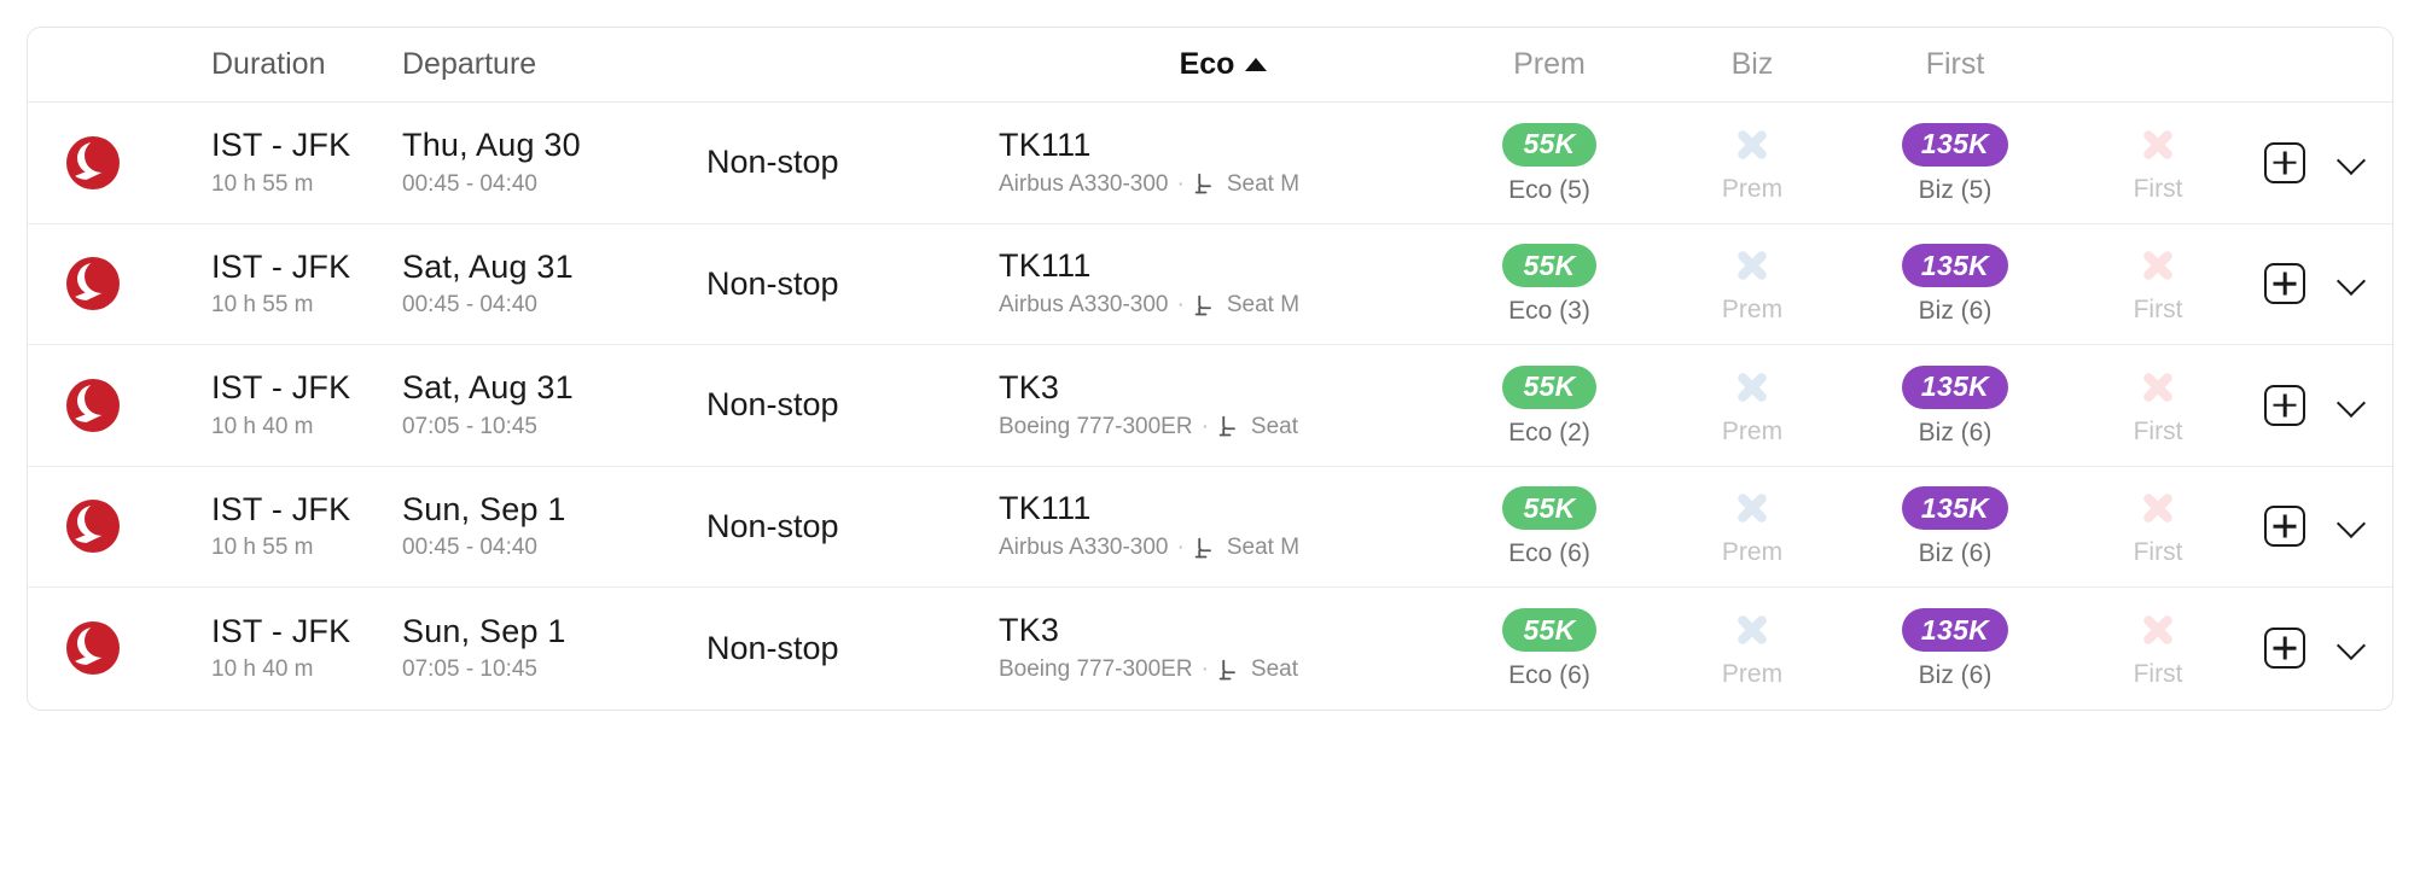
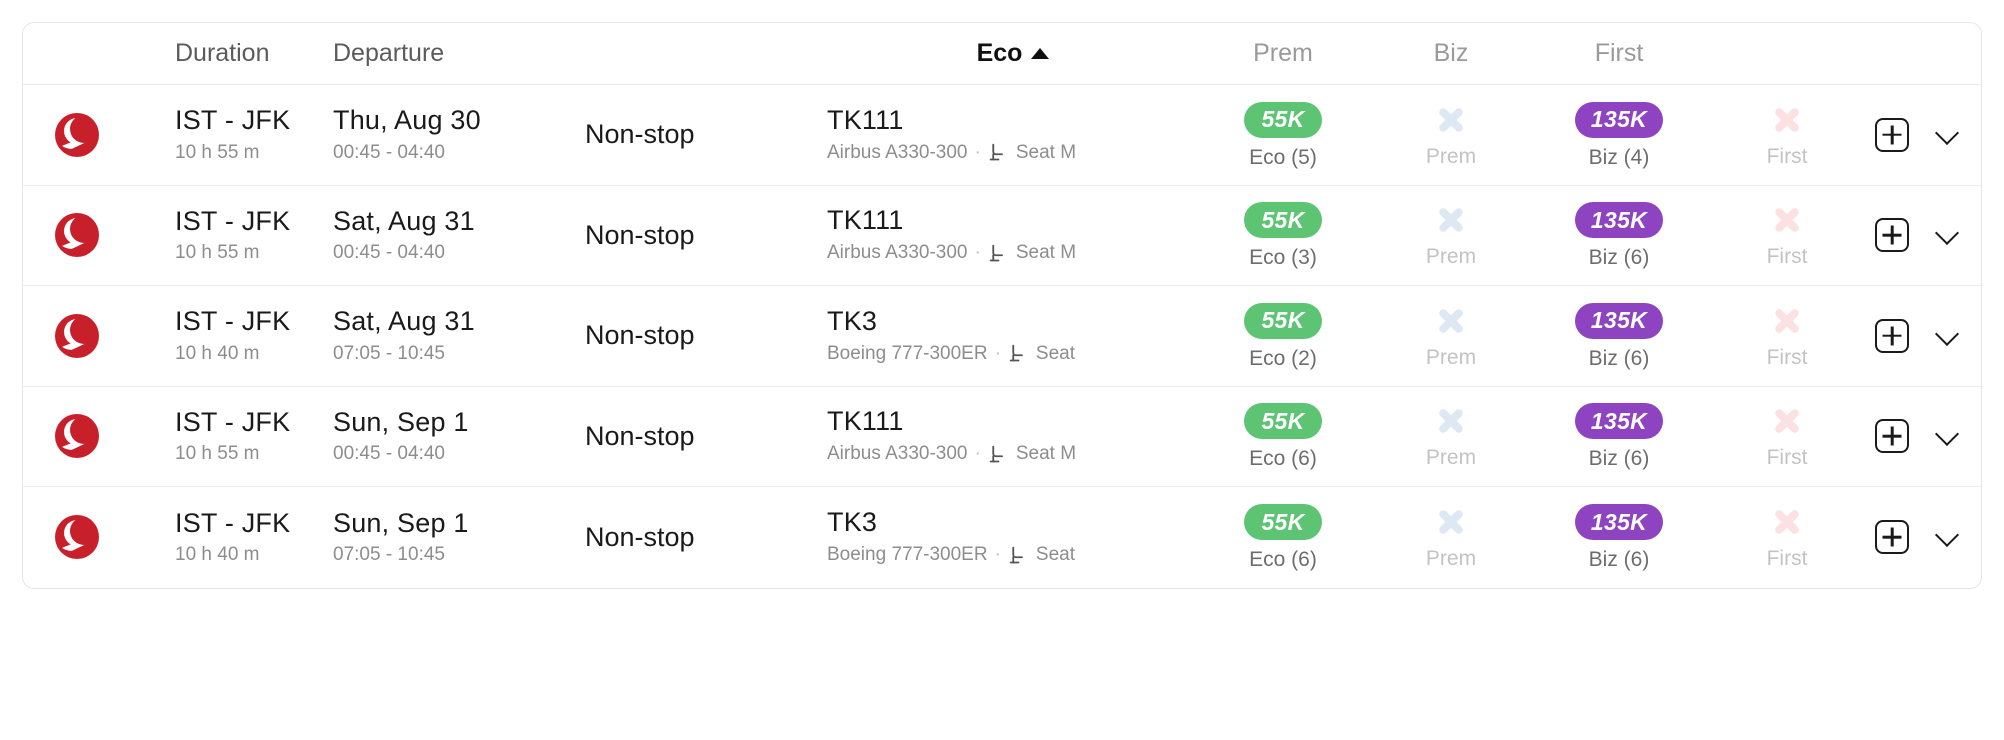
  Duration
  Departure
  Eco
  Prem
  Biz
  First
  IST - JFK
  10 h 55 m
  Thu, Aug 30
  00:45 - 04:40
  Non-stop
  TK111
  Airbus A330-300
  ·
  Seat M
  55K
  Eco (5)
  Prem
  135K
- Biz (5)
+ Biz (4)
  First
  IST - JFK
  10 h 55 m
  Sat, Aug 31
  00:45 - 04:40
  Non-stop
  TK111
  Airbus A330-300
  ·
  Seat M
  55K
  Eco (3)
  Prem
  135K
  Biz (6)
  First
  IST - JFK
  10 h 40 m
  Sat, Aug 31
  07:05 - 10:45
  Non-stop
  TK3
  Boeing 777-300ER
  ·
  Seat
  55K
  Eco (2)
  Prem
  135K
  Biz (6)
  First
  IST - JFK
  10 h 55 m
  Sun, Sep 1
  00:45 - 04:40
  Non-stop
  TK111
  Airbus A330-300
  ·
  Seat M
  55K
  Eco (6)
  Prem
  135K
  Biz (6)
  First
  IST - JFK
  10 h 40 m
  Sun, Sep 1
  07:05 - 10:45
  Non-stop
  TK3
  Boeing 777-300ER
  ·
  Seat
  55K
  Eco (6)
  Prem
  135K
  Biz (6)
  First
